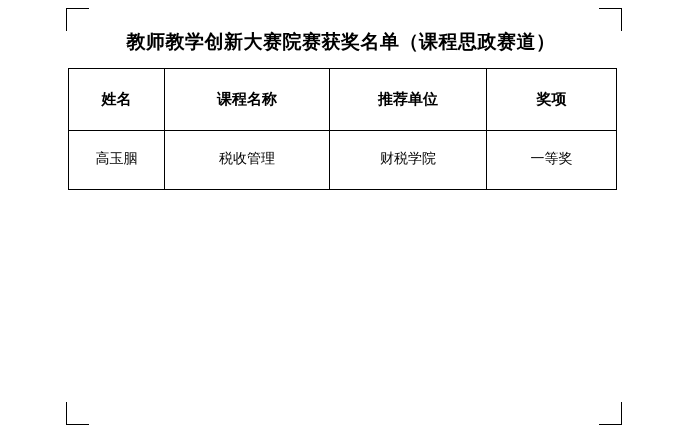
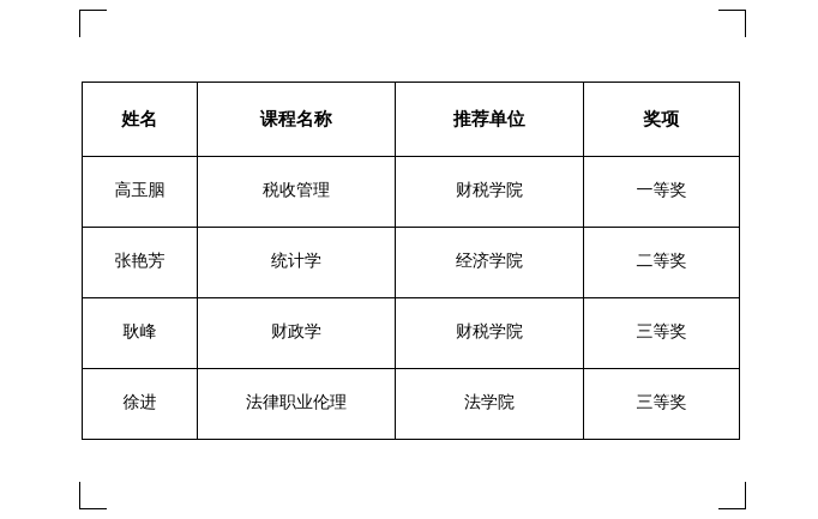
- 教师教学创新大赛院赛获奖名单（课程思政赛道）
  姓名	课程名称	推荐单位	奖项
  高玉胭	税收管理	财税学院	一等奖
+ 张艳芳	统计学	经济学院	二等奖
+ 耿峰	财政学	财税学院	三等奖
+ 徐进	法律职业伦理	法学院	三等奖
